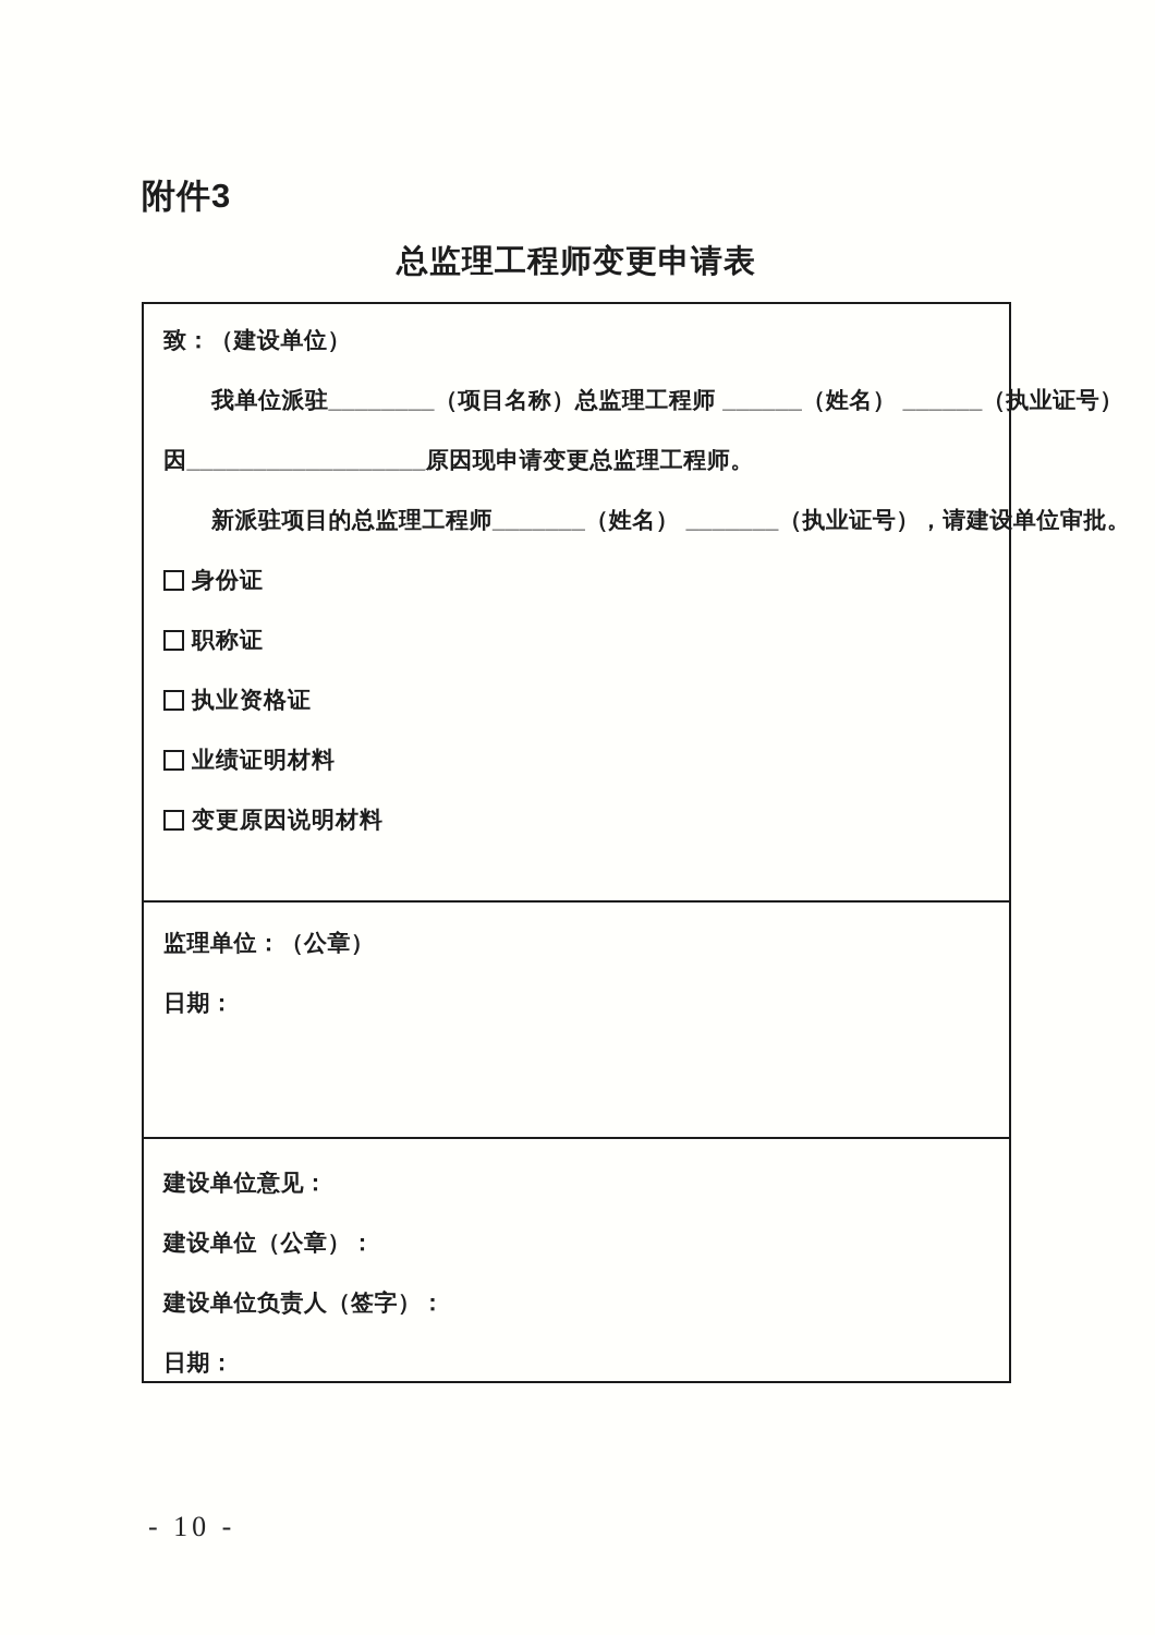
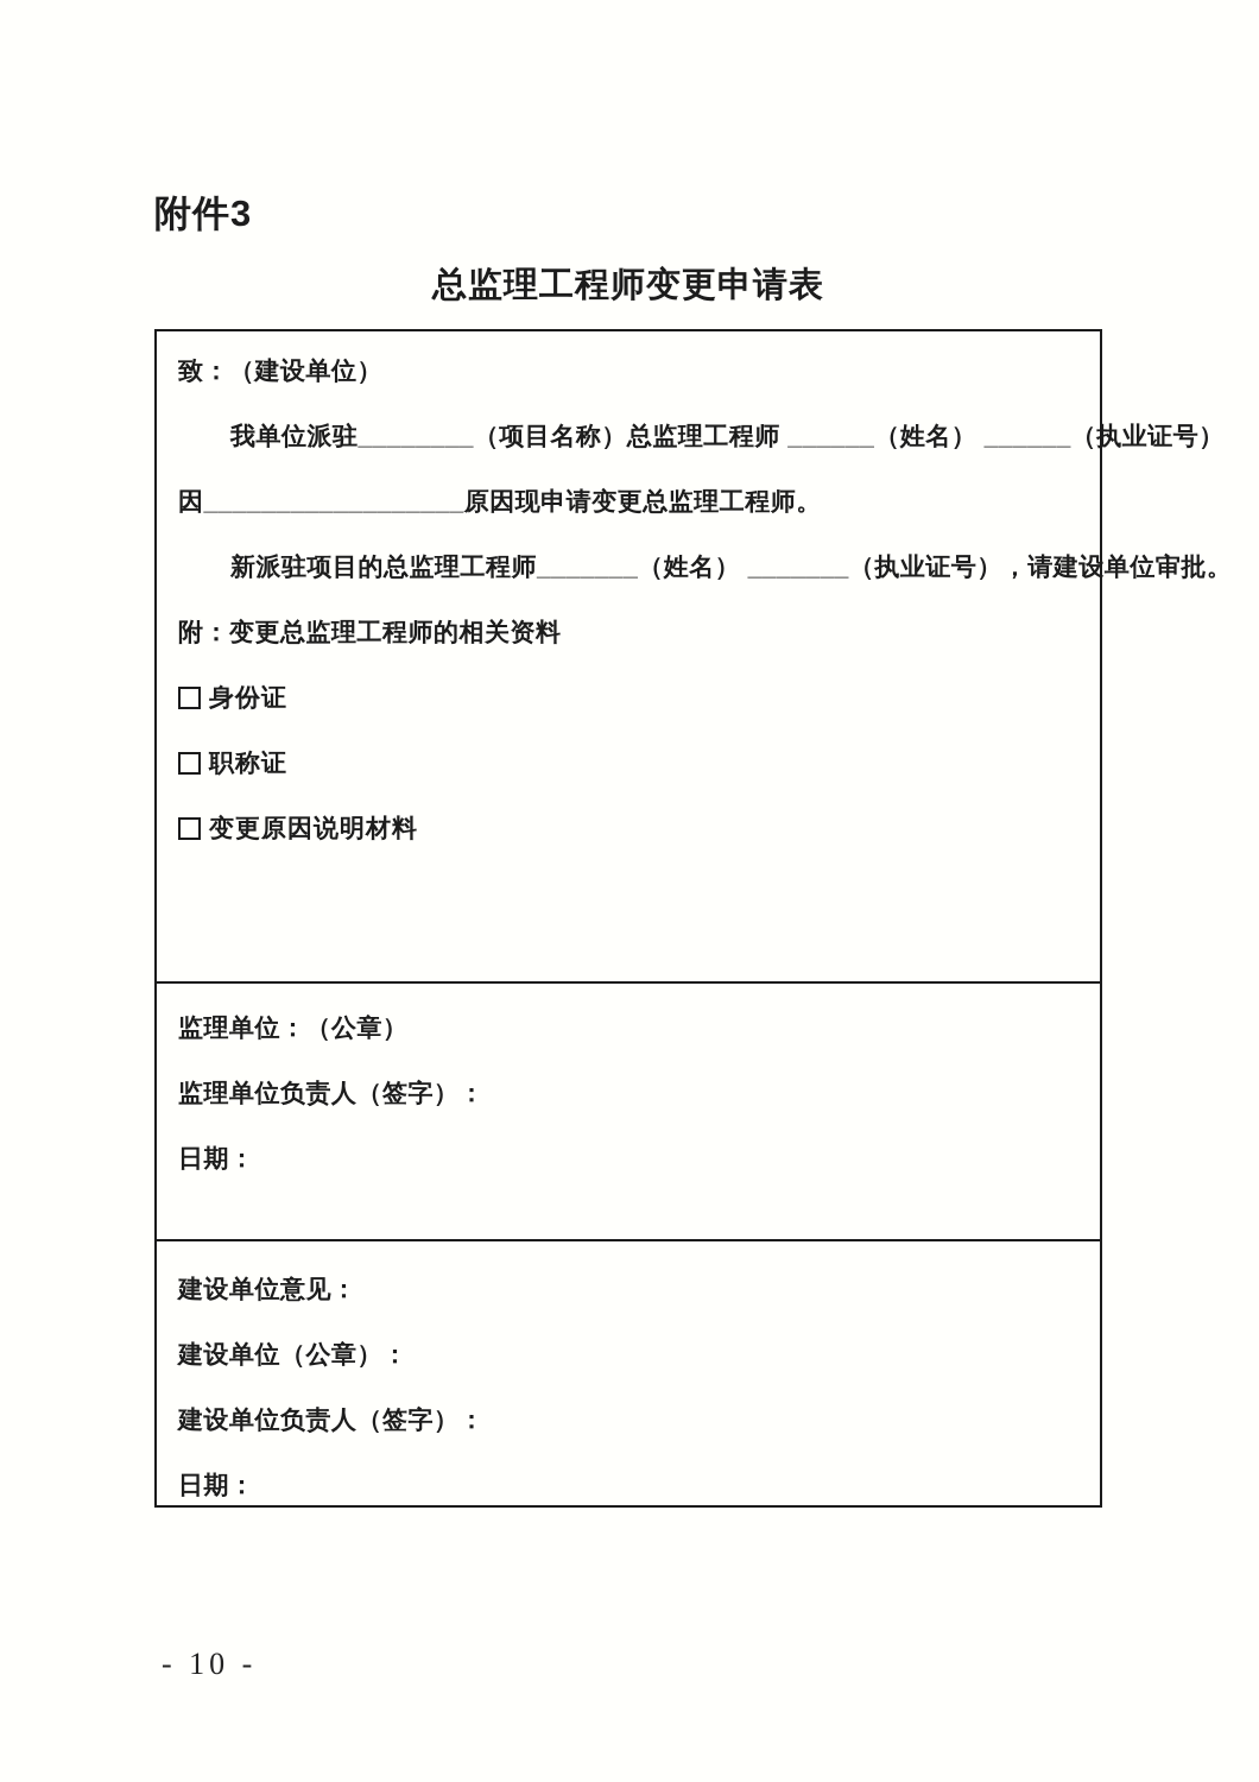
  附件3
  总监理工程师变更申请表
  致：（建设单位）
  我单位派驻________（项目名称）总监理工程师 ______（姓名） ______（执业证号）
  因__________________原因现申请变更总监理工程师。
  新派驻项目的总监理工程师_______（姓名） _______（执业证号），请建设单位审批。
+ 附：变更总监理工程师的相关资料
  身份证
  职称证
- 执业资格证
- 业绩证明材料
  变更原因说明材料
  监理单位：（公章）
+ 监理单位负责人（签字）：
  日期：
  建设单位意见：
  建设单位（公章）：
  建设单位负责人（签字）：
  日期：
  - 10 -
